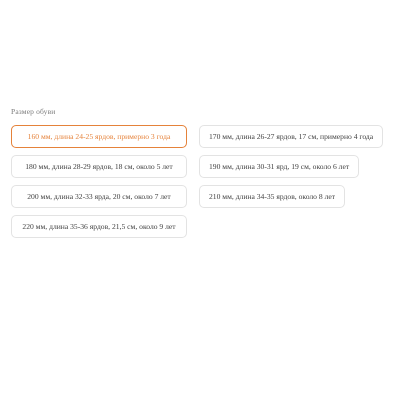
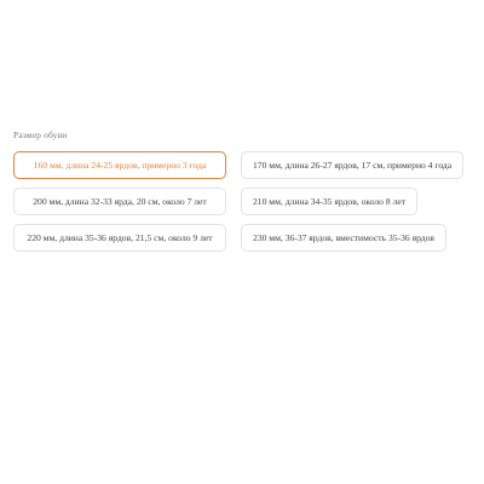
  Размер обуви
  160 мм, длина 24-25 ярдов, примерно 3 года
  170 мм, длина 26-27 ярдов, 17 см, примерно 4 года
- 180 мм, длина 28-29 ярдов, 18 см, около 5 лет
- 190 мм, длина 30-31 ярд, 19 см, около 6 лет
  200 мм, длина 32-33 ярда, 20 см, около 7 лет
  210 мм, длина 34-35 ярдов, около 8 лет
  220 мм, длина 35-36 ярдов, 21,5 см, около 9 лет
+ 230 мм, 36-37 ярдов, вместимость 35-36 ярдов
